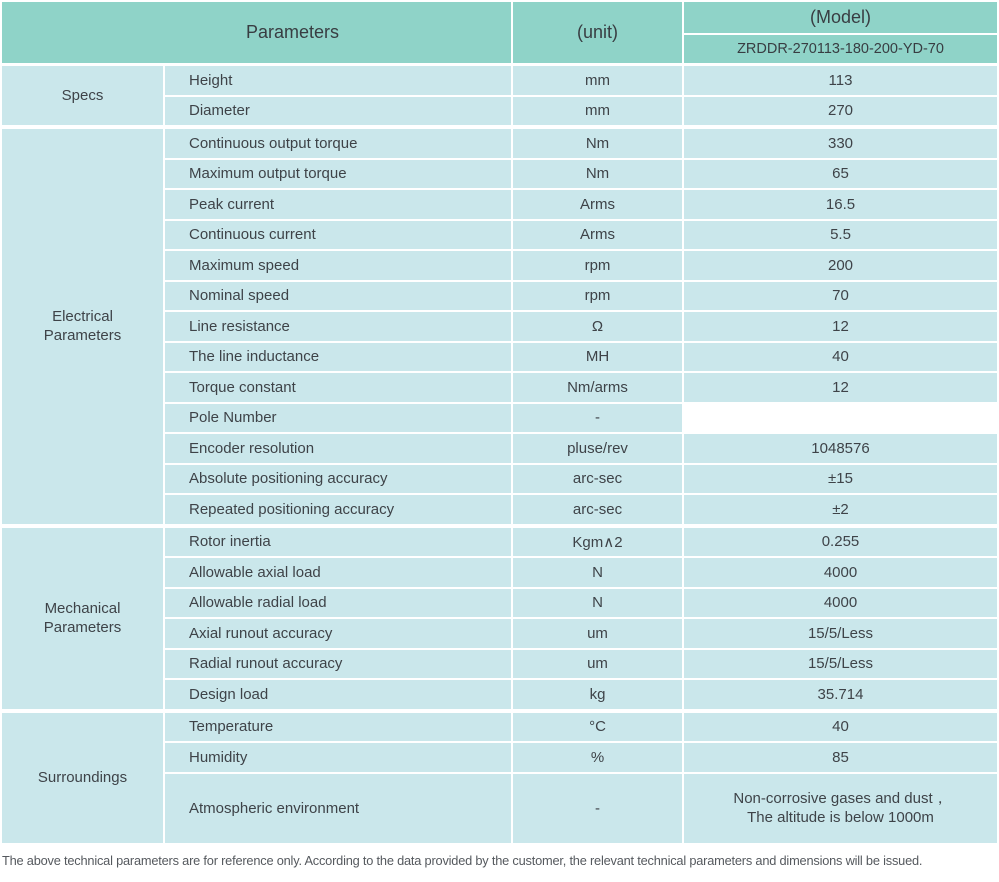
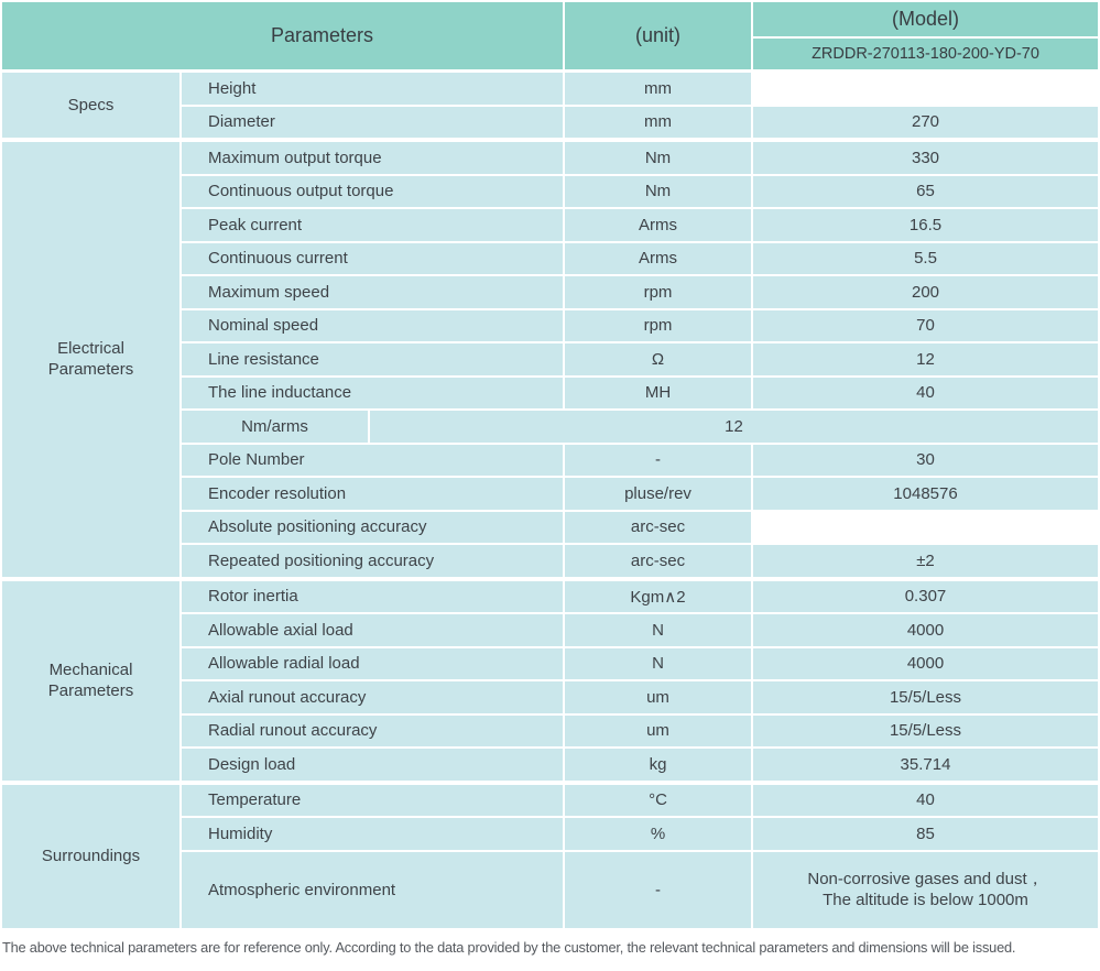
  Parameters
  (unit)
  (Model)
  ZRDDR-270113-180-200-YD-70
  Specs
  Height
  mm
- 113
  Diameter
  mm
  270
  Electrical Parameters
- Continuous output torque
+ Maximum output torque
  Nm
  330
- Maximum output torque
+ Continuous output torque
  Nm
  65
  Peak current
  Arms
  16.5
  Continuous current
  Arms
  5.5
  Maximum speed
  rpm
  200
  Nominal speed
  rpm
  70
  Line resistance
  Ω
  12
  The line inductance
  MH
  40
- Torque constant
  Nm/arms
  12
  Pole Number
  -
+ 30
  Encoder resolution
  pluse/rev
  1048576
  Absolute positioning accuracy
  arc-sec
- ±15
  Repeated positioning accuracy
  arc-sec
  ±2
  Mechanical Parameters
  Rotor inertia
  Kgm∧2
- 0.255
+ 0.307
  Allowable axial load
  N
  4000
  Allowable radial load
  N
  4000
  Axial runout accuracy
  um
  15/5/Less
  Radial runout accuracy
  um
  15/5/Less
  Design load
  kg
  35.714
  Surroundings
  Temperature
  °C
  40
  Humidity
  %
  85
  Atmospheric environment
  -
  Non-corrosive gases and dust，
  The altitude is below 1000m
  The above technical parameters are for reference only. According to the data provided by the customer, the relevant technical parameters and dimensions will be issued.
